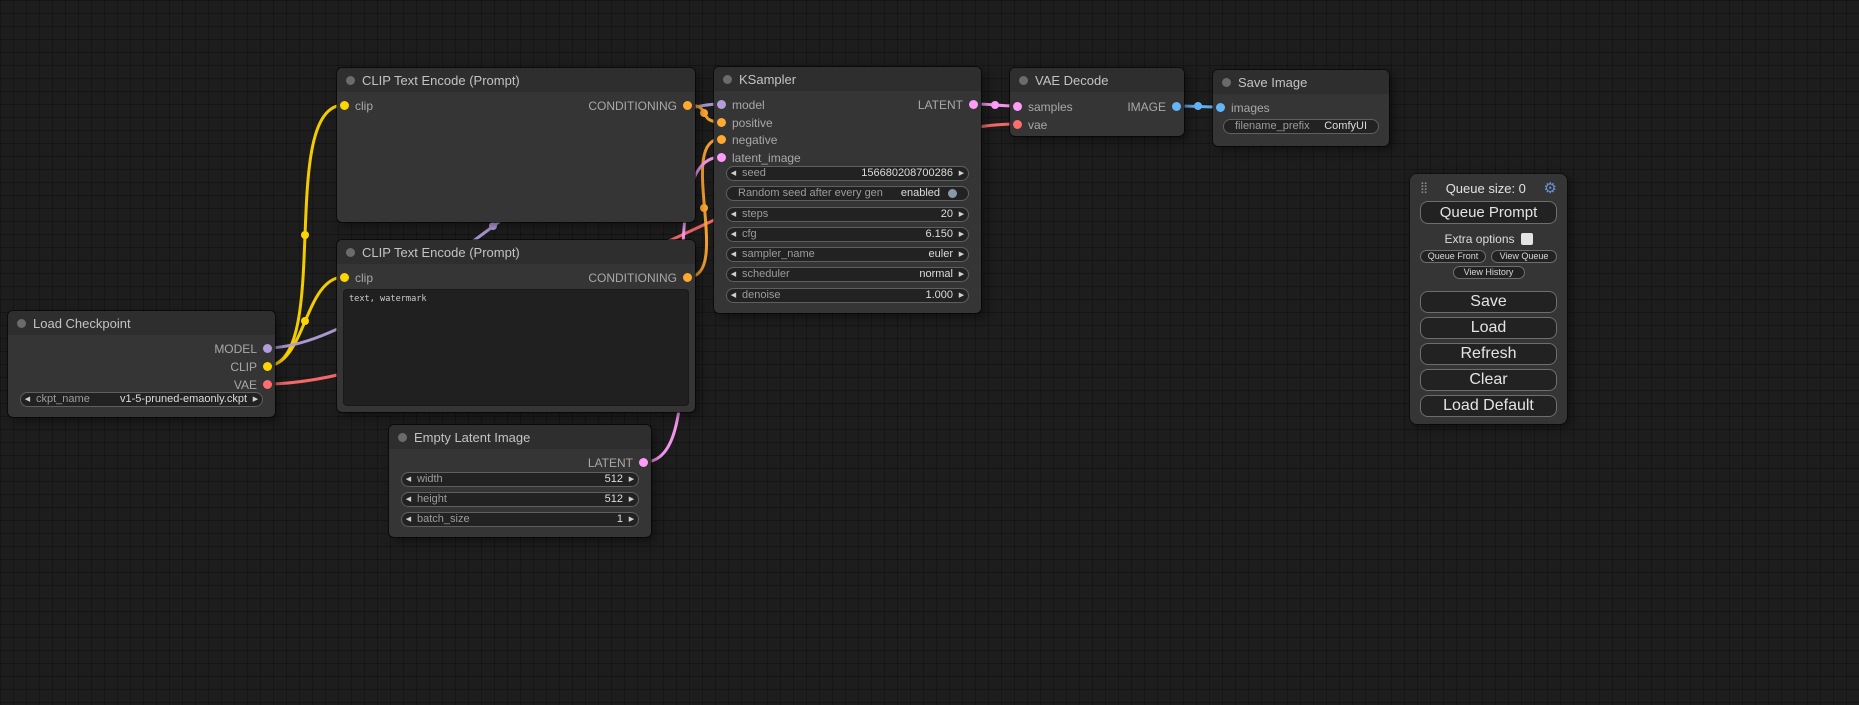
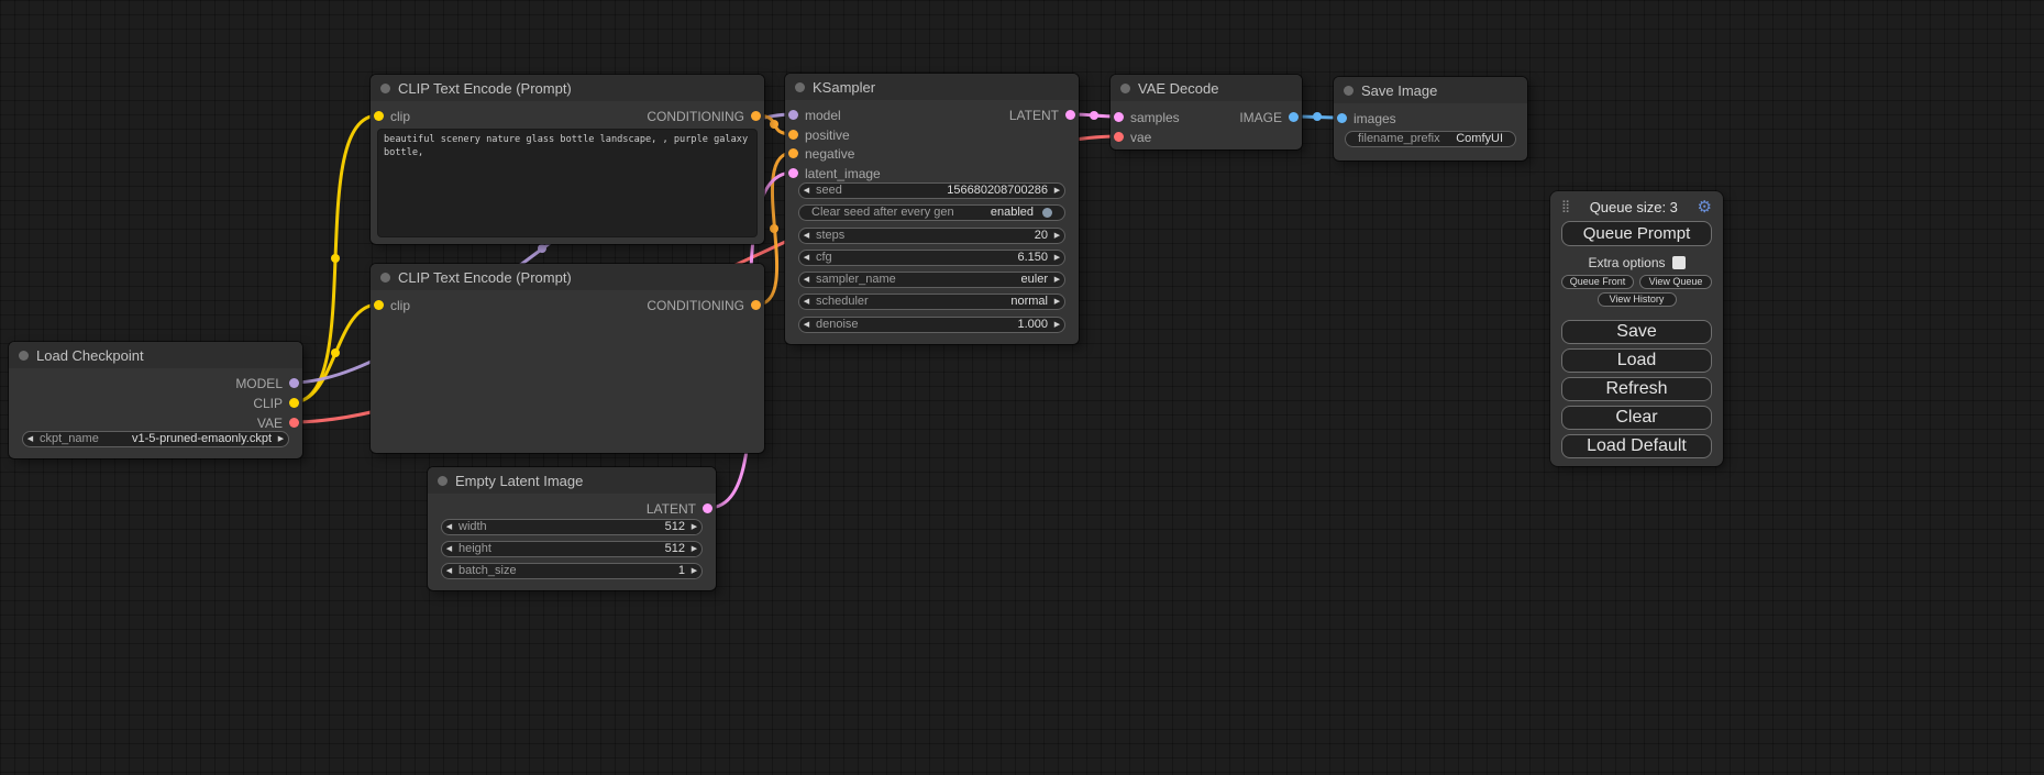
  Load Checkpoint
  MODEL
  CLIP
  VAE
  ckpt_name
  v1-5-pruned-emaonly.ckpt
  CLIP Text Encode (Prompt)
  clip
  CONDITIONING
+ beautiful scenery nature glass bottle landscape, , purple galaxy bottle,
  CLIP Text Encode (Prompt)
  clip
  CONDITIONING
- text, watermark
  Empty Latent Image
  LATENT
  width
  512
  height
  512
  batch_size
  1
  KSampler
  model
  positive
  negative
  latent_image
  LATENT
  seed
  156680208700286
- Random seed after every gen
+ Clear seed after every gen
  enabled
  steps
  20
  cfg
  6.150
  sampler_name
  euler
  scheduler
  normal
  denoise
  1.000
  VAE Decode
  samples
  vae
  IMAGE
  Save Image
  images
  filename_prefix
  ComfyUI
- Queue size: 0
+ Queue size: 3
  Queue Prompt
  Extra options
  Queue Front
  View Queue
  View History
  Save
  Load
  Refresh
  Clear
  Load Default
